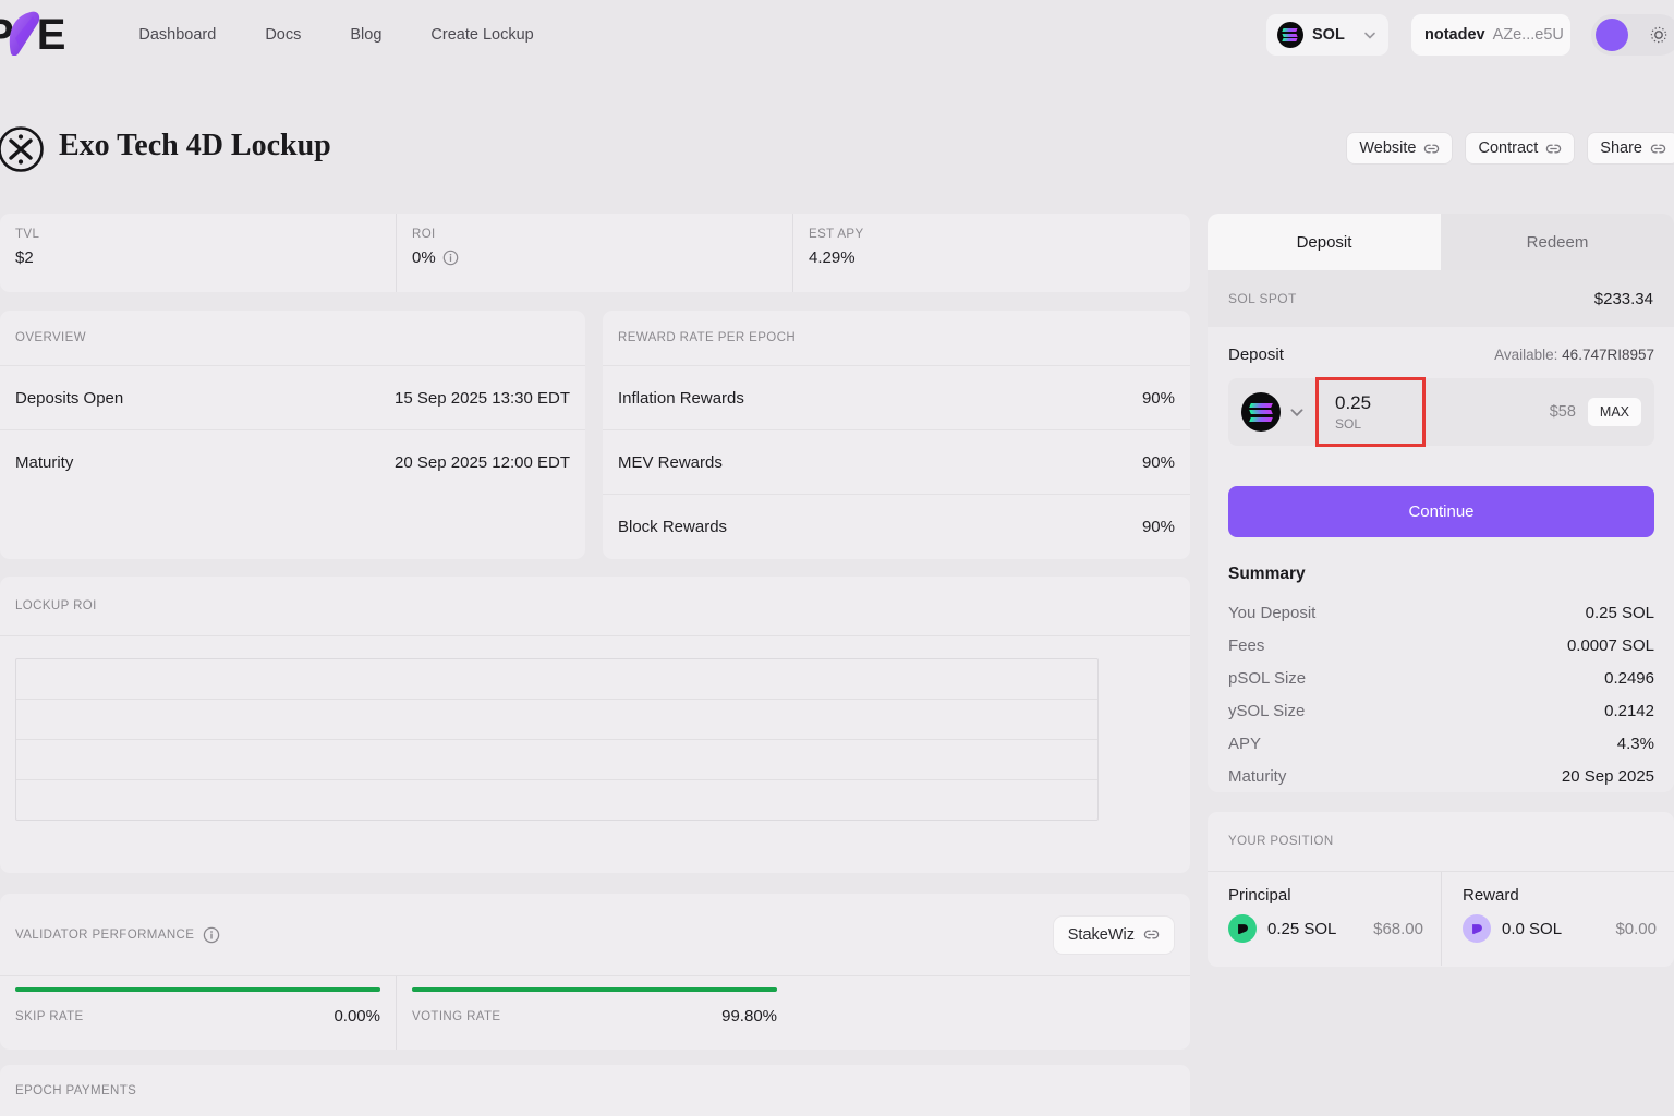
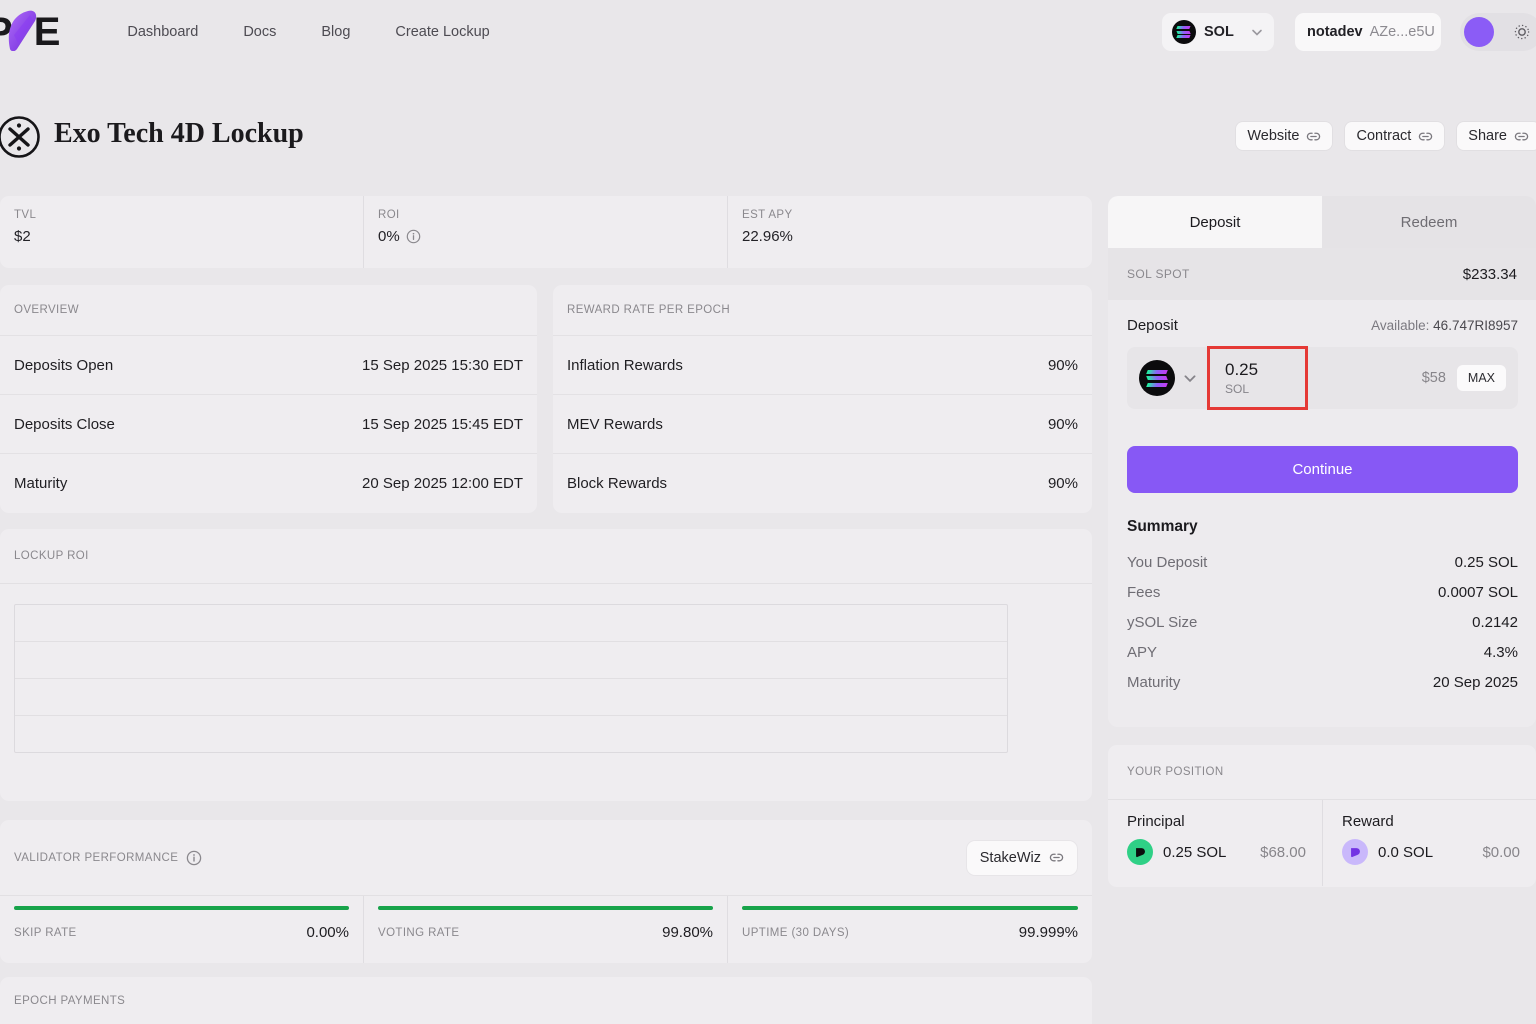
  E
  Dashboard
  Docs
  Blog
  Create Lockup
  SOL
  notadev
  AZe...e5U
  Exo Tech 4D Lockup
  Website
  Contract
  Share
  TVL
  $2
  ROI
  0%
  EST APY
- 4.29%
+ 22.96%
  OVERVIEW
  Deposits Open
- 15 Sep 2025 13:30 EDT
+ 15 Sep 2025 15:30 EDT
+ Deposits Close
+ 15 Sep 2025 15:45 EDT
  Maturity
  20 Sep 2025 12:00 EDT
  REWARD RATE PER EPOCH
  Inflation Rewards
  90%
  MEV Rewards
  90%
  Block Rewards
  90%
  LOCKUP ROI
  VALIDATOR PERFORMANCE
  StakeWiz
  SKIP RATE
  0.00%
  VOTING RATE
  99.80%
+ UPTIME (30 DAYS)
+ 99.999%
  EPOCH PAYMENTS
  Deposit
  Redeem
  SOL SPOT
  $233.34
  Deposit
  Available: 46.747RI8957
  0.25
  SOL
  $58
  MAX
  Continue
  Summary
  You Deposit
  0.25 SOL
  Fees
  0.0007 SOL
- pSOL Size
- 0.2496
  ySOL Size
  0.2142
  APY
  4.3%
  Maturity
  20 Sep 2025
  YOUR POSITION
  Principal
  0.25 SOL
  $68.00
  Reward
  0.0 SOL
  $0.00
